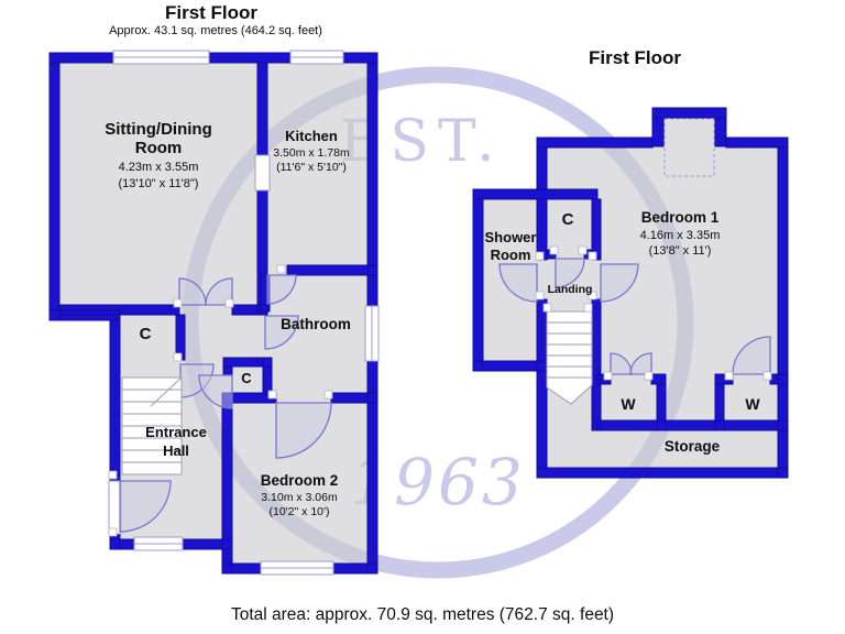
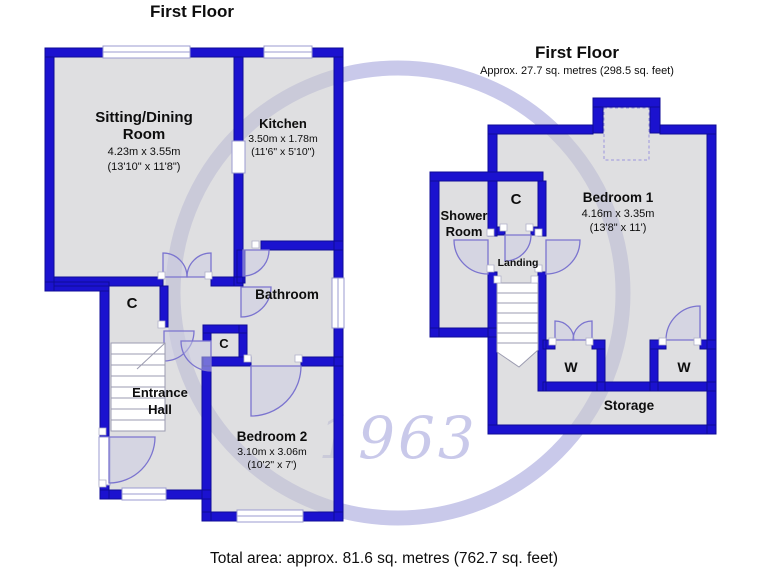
- EST.
  963
  First Floor
- Approx. 43.1 sq. metres (464.2 sq. feet)
  Sitting/Dining
  Room
  4.23m x 3.55m
  (13'10" x 11'8")
  Kitchen
  3.50m x 1.78m
  (11'6" x 5'10")
  Bathroom
  C
  C
  Entrance
  Hall
  Bedroom 2
  3.10m x 3.06m
- (10'2" x 10')
+ (10'2" x 7')
  First Floor
+ Approx. 27.7 sq. metres (298.5 sq. feet)
  Shower
  Room
  C
  Landing
  Bedroom 1
  4.16m x 3.35m
  (13'8" x 11')
  W
  W
  Storage
- Total area: approx. 70.9 sq. metres (762.7 sq. feet)
+ Total area: approx. 81.6 sq. metres (762.7 sq. feet)
